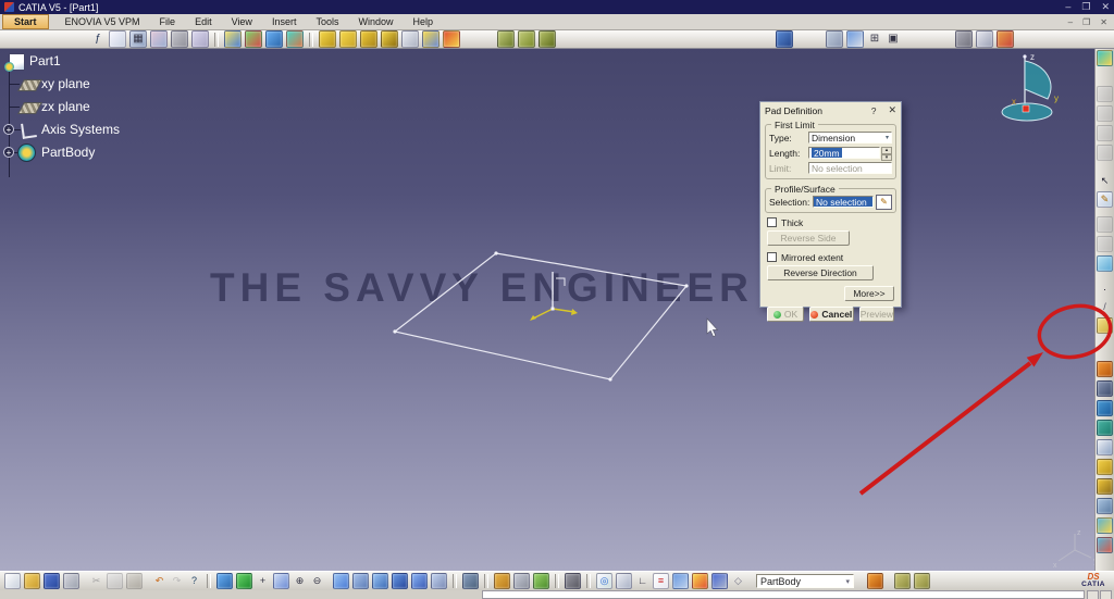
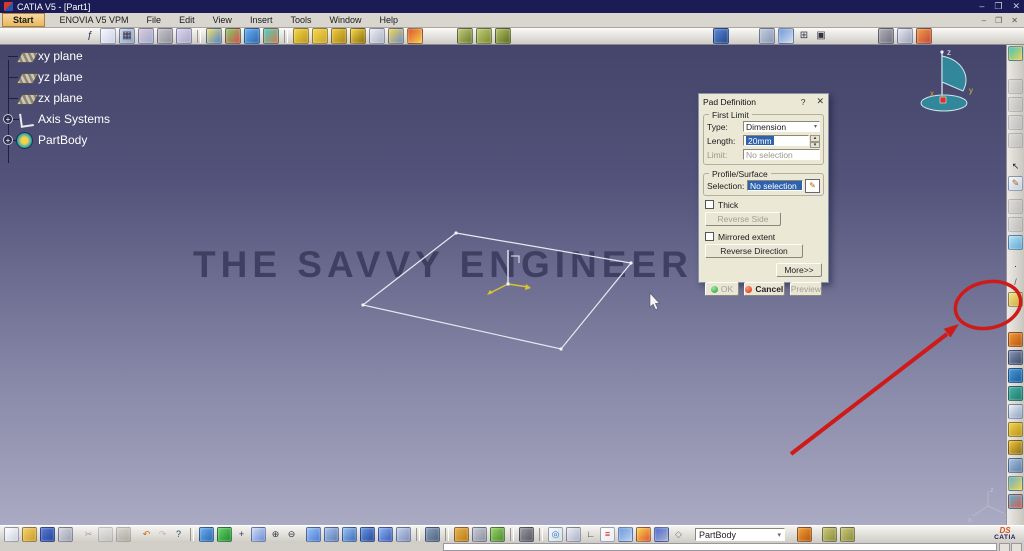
  CATIA V5 - [Part1]
  –
  ❐
  ✕
  Start
  ENOVIA V5 VPM
  File
  Edit
  View
  Insert
  Tools
  Window
  Help
  –
  ❐
  ✕
  ƒ
  ▦
  ⊞
  ▣
  THE SAVVY ENGINEER
  z
  y
  x
- Part1
  xy plane
+ yz plane
  zx plane
  +
  Axis Systems
  +
  PartBody
  ↖
  ✎
  ·
  /
  ✂
  ↶
  ↷
  ?
  +
  ⊕
  ⊖
  ◎
  ∟
  ≡
  ◇
  PartBody
  DS
  Pad Definition
  ?
  ✕
  First Limit
  Type:
  Dimension
  Length:
  20mm
  Limit:
  No selection
  Profile/Surface
  Selection:
  No selection
  ✎
  Thick
  Reverse Side
  Mirrored extent
  Reverse Direction
  More>>
  OK
  Cancel
  Preview
